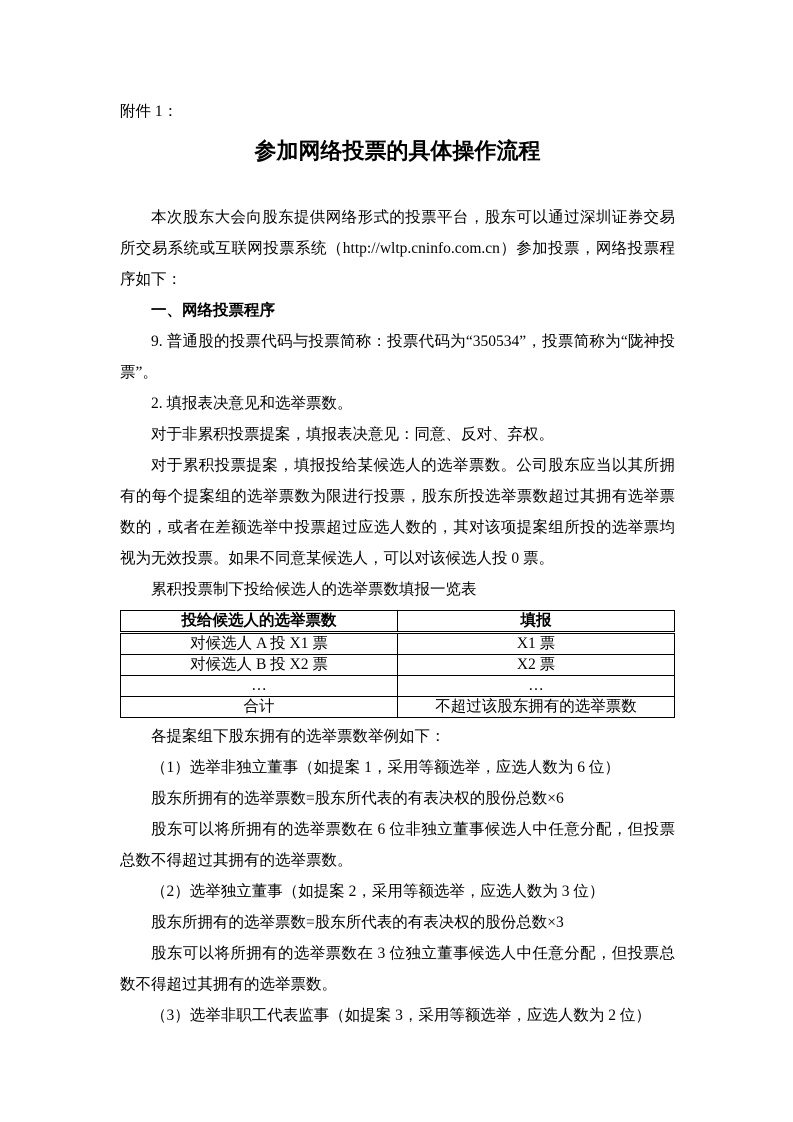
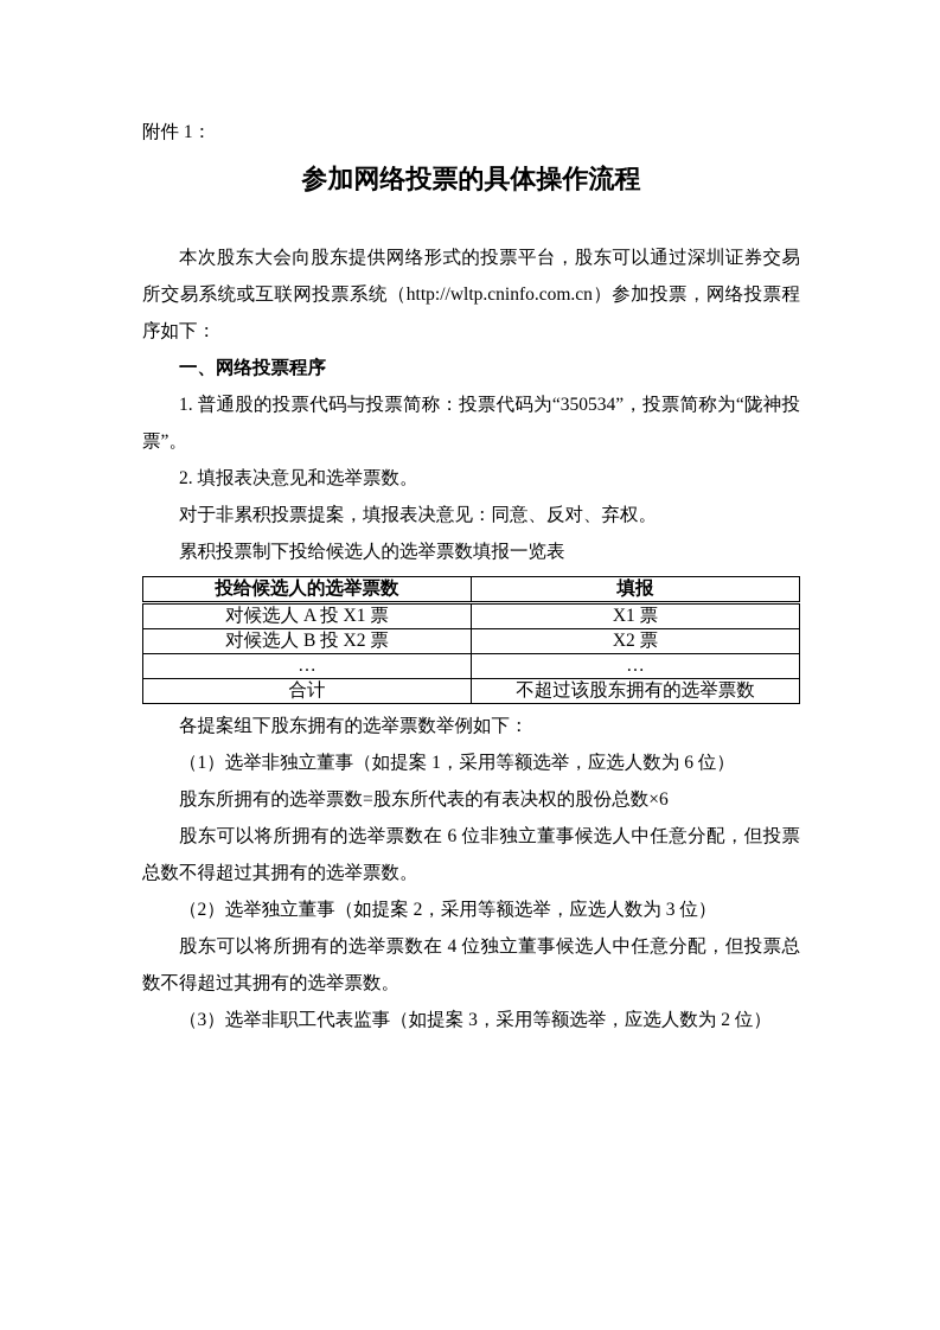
  附件 1：
  参加网络投票的具体操作流程
  本次股东大会向股东提供网络形式的投票平台，股东可以通过深圳证券交易所交易系统或互联网投票系统（http://wltp.cninfo.com.cn）参加投票，网络投票程序如下：
  一、网络投票程序
- 9. 普通股的投票代码与投票简称：投票代码为“350534”，投票简称为“陇神投票”。
+ 1. 普通股的投票代码与投票简称：投票代码为“350534”，投票简称为“陇神投票”。
  2. 填报表决意见和选举票数。
  对于非累积投票提案，填报表决意见：同意、反对、弃权。
- 对于累积投票提案，填报投给某候选人的选举票数。公司股东应当以其所拥有的每个提案组的选举票数为限进行投票，股东所投选举票数超过其拥有选举票数的，或者在差额选举中投票超过应选人数的，其对该项提案组所投的选举票均视为无效投票。如果不同意某候选人，可以对该候选人投 0 票。
  累积投票制下投给候选人的选举票数填报一览表
  投给候选人的选举票数	填报
  对候选人 A 投 X1 票	X1 票
  对候选人 B 投 X2 票	X2 票
  …	…
  合计	不超过该股东拥有的选举票数
  各提案组下股东拥有的选举票数举例如下：
  （1）选举非独立董事（如提案 1，采用等额选举，应选人数为 6 位）
  股东所拥有的选举票数=股东所代表的有表决权的股份总数×6
  股东可以将所拥有的选举票数在 6 位非独立董事候选人中任意分配，但投票总数不得超过其拥有的选举票数。
  （2）选举独立董事（如提案 2，采用等额选举，应选人数为 3 位）
- 股东所拥有的选举票数=股东所代表的有表决权的股份总数×3
- 股东可以将所拥有的选举票数在 3 位独立董事候选人中任意分配，但投票总数不得超过其拥有的选举票数。
+ 股东可以将所拥有的选举票数在 4 位独立董事候选人中任意分配，但投票总数不得超过其拥有的选举票数。
  （3）选举非职工代表监事（如提案 3，采用等额选举，应选人数为 2 位）
